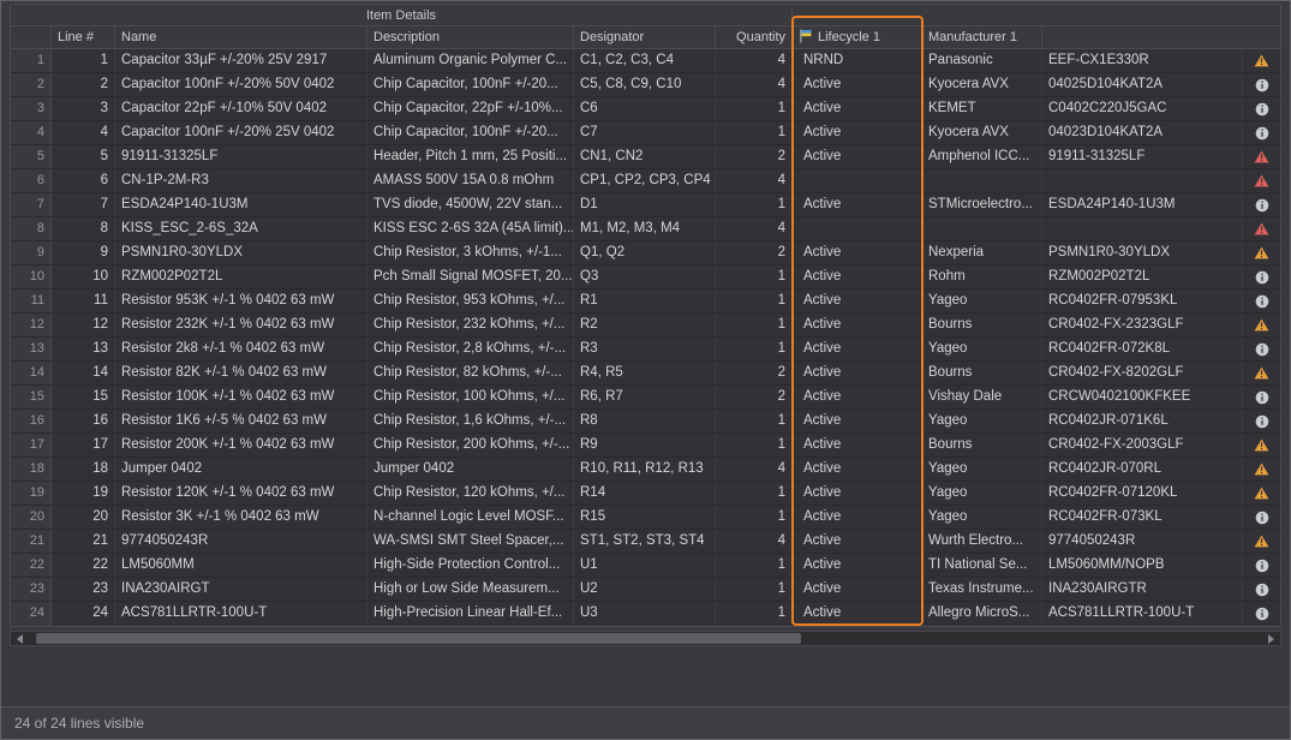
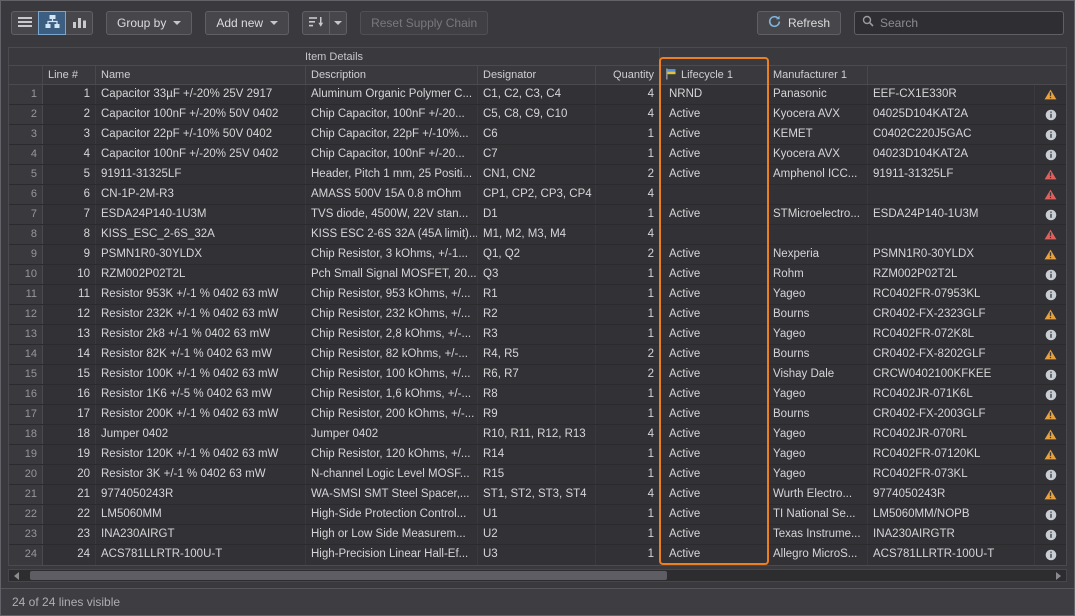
+ Group by
+ Add new
+ Reset Supply Chain
+ Refresh
+ Search
  Item Details
  Line #
  Name
  Description
  Designator
  Quantity
  Lifecycle 1
  Manufacturer 1
  1
  1
  Capacitor 33µF +/-20% 25V 2917
  Aluminum Organic Polymer C...
  C1, C2, C3, C4
  4
  NRND
  Panasonic
  EEF-CX1E330R
  2
  2
  Capacitor 100nF +/-20% 50V 0402
  Chip Capacitor, 100nF +/-20...
  C5, C8, C9, C10
  4
  Active
  Kyocera AVX
  04025D104KAT2A
  3
  3
  Capacitor 22pF +/-10% 50V 0402
  Chip Capacitor, 22pF +/-10%...
  C6
  1
  Active
  KEMET
  C0402C220J5GAC
  4
  4
  Capacitor 100nF +/-20% 25V 0402
  Chip Capacitor, 100nF +/-20...
  C7
  1
  Active
  Kyocera AVX
  04023D104KAT2A
  5
  5
  91911-31325LF
  Header, Pitch 1 mm, 25 Positi...
  CN1, CN2
  2
  Active
  Amphenol ICC...
  91911-31325LF
  6
  6
  CN-1P-2M-R3
  AMASS 500V 15A 0.8 mOhm
  CP1, CP2, CP3, CP4
  4
  7
  7
  ESDA24P140-1U3M
  TVS diode, 4500W, 22V stan...
  D1
  1
  Active
  STMicroelectro...
  ESDA24P140-1U3M
  8
  8
  KISS_ESC_2-6S_32A
  KISS ESC 2-6S 32A (45A limit)...
  M1, M2, M3, M4
  4
  9
  9
  PSMN1R0-30YLDX
  Chip Resistor, 3 kOhms, +/-1...
  Q1, Q2
  2
  Active
  Nexperia
  PSMN1R0-30YLDX
  10
  10
  RZM002P02T2L
  Pch Small Signal MOSFET, 20...
  Q3
  1
  Active
  Rohm
  RZM002P02T2L
  11
  11
  Resistor 953K +/-1 % 0402 63 mW
  Chip Resistor, 953 kOhms, +/...
  R1
  1
  Active
  Yageo
  RC0402FR-07953KL
  12
  12
  Resistor 232K +/-1 % 0402 63 mW
  Chip Resistor, 232 kOhms, +/...
  R2
  1
  Active
  Bourns
  CR0402-FX-2323GLF
  13
  13
  Resistor 2k8 +/-1 % 0402 63 mW
  Chip Resistor, 2,8 kOhms, +/-...
  R3
  1
  Active
  Yageo
  RC0402FR-072K8L
  14
  14
  Resistor 82K +/-1 % 0402 63 mW
  Chip Resistor, 82 kOhms, +/-...
  R4, R5
  2
  Active
  Bourns
  CR0402-FX-8202GLF
  15
  15
  Resistor 100K +/-1 % 0402 63 mW
  Chip Resistor, 100 kOhms, +/...
  R6, R7
  2
  Active
  Vishay Dale
  CRCW0402100KFKEE
  16
  16
  Resistor 1K6 +/-5 % 0402 63 mW
  Chip Resistor, 1,6 kOhms, +/-...
  R8
  1
  Active
  Yageo
  RC0402JR-071K6L
  17
  17
  Resistor 200K +/-1 % 0402 63 mW
  Chip Resistor, 200 kOhms, +/-...
  R9
  1
  Active
  Bourns
  CR0402-FX-2003GLF
  18
  18
  Jumper 0402
  Jumper 0402
  R10, R11, R12, R13
  4
  Active
  Yageo
  RC0402JR-070RL
  19
  19
  Resistor 120K +/-1 % 0402 63 mW
  Chip Resistor, 120 kOhms, +/...
  R14
  1
  Active
  Yageo
  RC0402FR-07120KL
  20
  20
  Resistor 3K +/-1 % 0402 63 mW
  N-channel Logic Level MOSF...
  R15
  1
  Active
  Yageo
  RC0402FR-073KL
  21
  21
  9774050243R
  WA-SMSI SMT Steel Spacer,...
  ST1, ST2, ST3, ST4
  4
  Active
  Wurth Electro...
  9774050243R
  22
  22
  LM5060MM
  High-Side Protection Control...
  U1
  1
  Active
  TI National Se...
  LM5060MM/NOPB
  23
  23
  INA230AIRGT
  High or Low Side Measurem...
  U2
  1
  Active
  Texas Instrume...
  INA230AIRGTR
  24
  24
  ACS781LLRTR-100U-T
  High-Precision Linear Hall-Ef...
  U3
  1
  Active
  Allegro MicroS...
  ACS781LLRTR-100U-T
  24 of 24 lines visible
